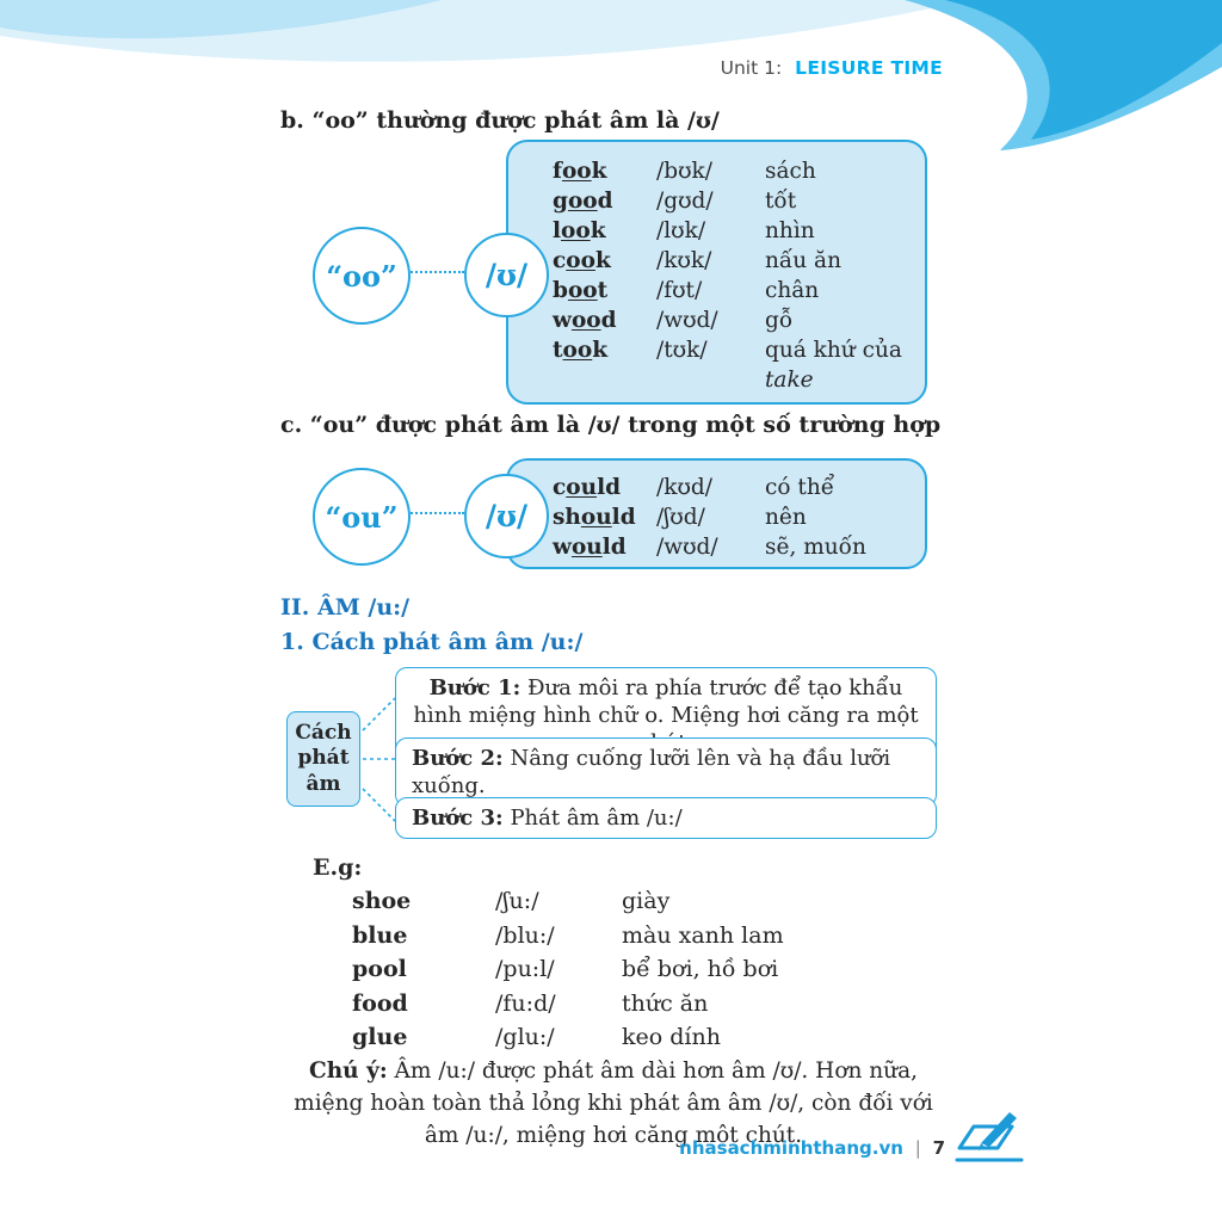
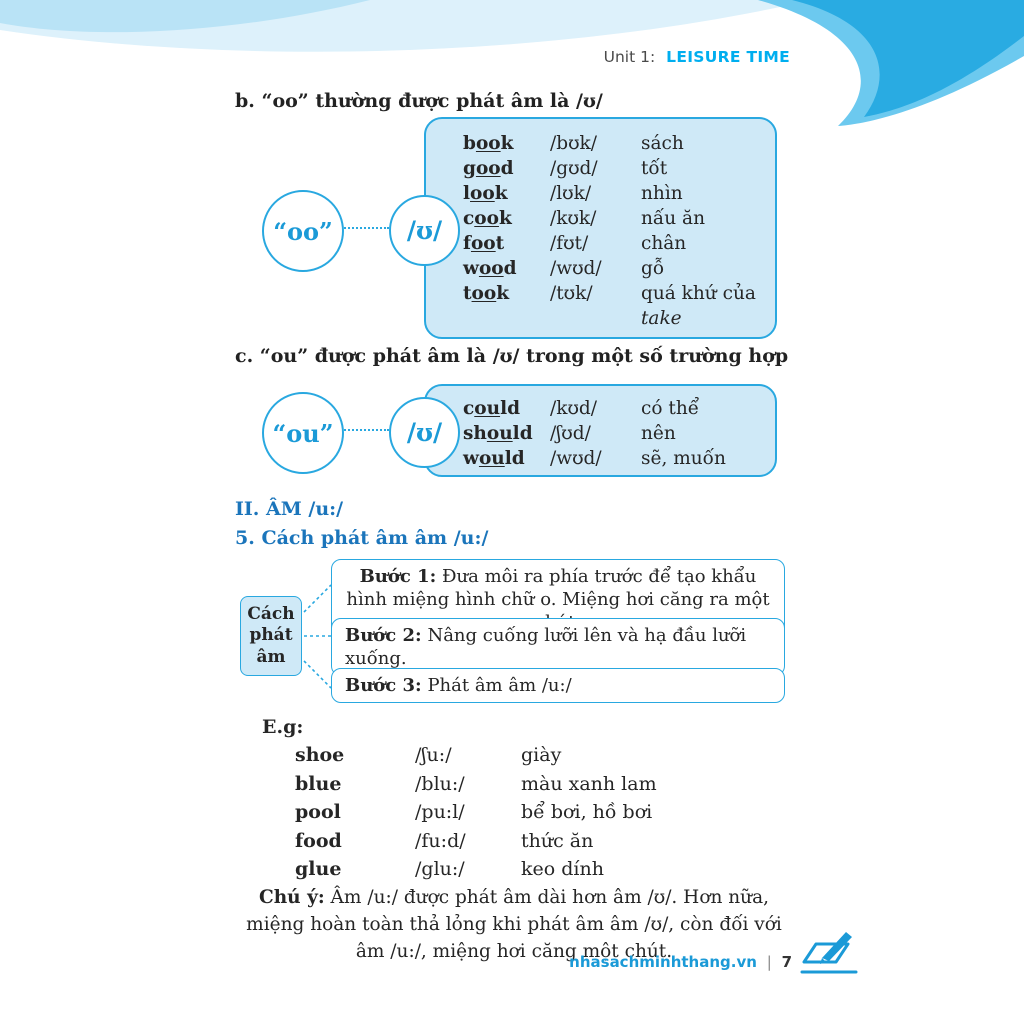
  Unit 1: LEISURE TIME
  b. “oo” thường được phát âm là /ʊ/
  “oo”
  /ʊ/
- fook
+ book
  /bʊk/
  sách
  good
  /gʊd/
  tốt
  look
  /lʊk/
  nhìn
  cook
  /kʊk/
  nấu ăn
- boot
+ foot
  /fʊt/
  chân
  wood
  /wʊd/
  gỗ
  took
  /tʊk/
  quá khứ của take
  c. “ou” được phát âm là /ʊ/ trong một số trường hợp
  “ou”
  /ʊ/
  could
  /kʊd/
  có thể
  should
  /ʃʊd/
  nên
  would
  /wʊd/
  sẽ, muốn
  II. ÂM /u:/
- 1. Cách phát âm âm /u:/
+ 5. Cách phát âm âm /u:/
  Cách phát âm
  Bước 1: Đưa môi ra phía trước để tạo khẩu hình miệng hình chữ o. Miệng hơi căng ra một
  Bước 2: Nâng cuống lưỡi lên và hạ đầu lưỡi xuống.
  Bước 3: Phát âm âm /u:/
  E.g:
  shoe
  /ʃu:/
  giày
  blue
  /blu:/
  màu xanh lam
  pool
  /pu:l/
  bể bơi, hồ bơi
  food
  /fu:d/
  thức ăn
  glue
  /glu:/
  keo dính
  Chú ý: Âm /u:/ được phát âm dài hơn âm /ʊ/. Hơn nữa, miệng hoàn toàn thả lỏng khi phát âm âm /ʊ/, còn đối với âm /u:/, miệng hơi căng một chút.
  nhasachminhthang.vn | 7
